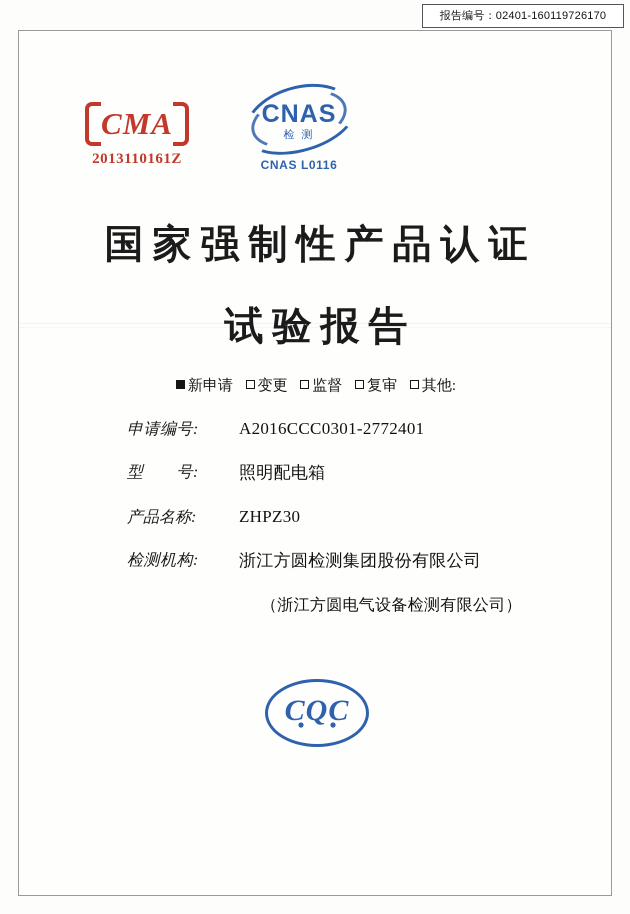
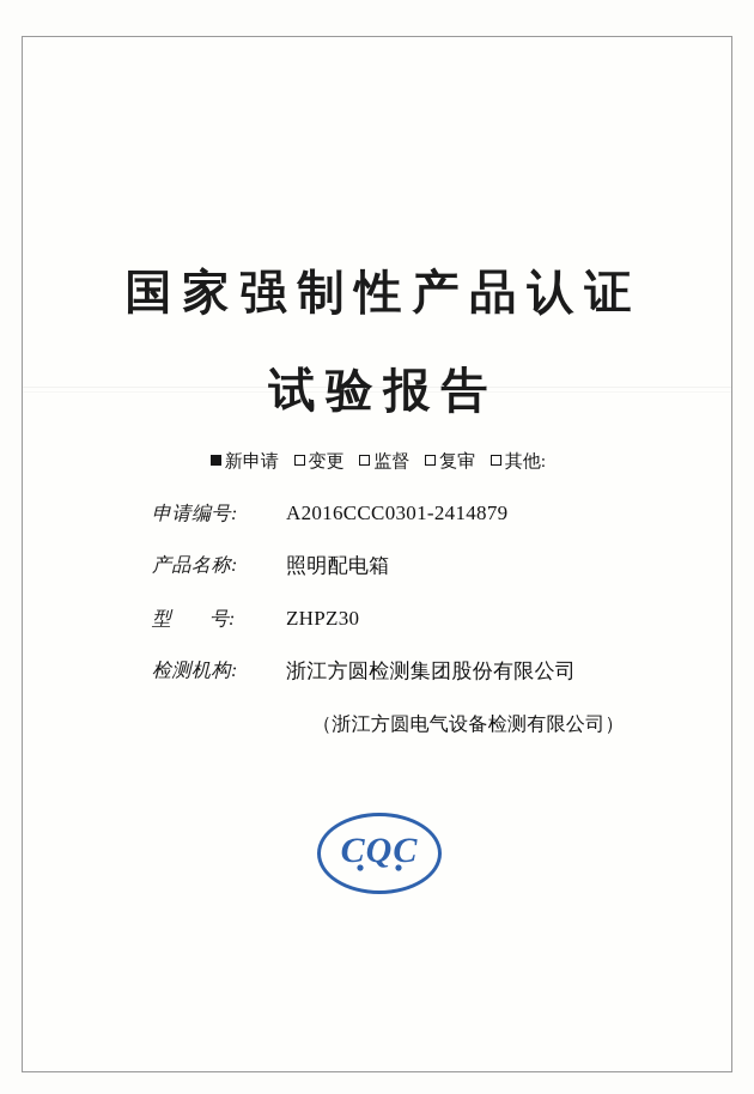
- 报告编号：02401-160119726170
- CMA
- 2013110161Z
- CNAS
- 检 测
- CNAS L0116
  国家强制性产品认证
  试验报告
  新申请 变更 监督 复审 其他:
  申请编号:
- A2016CCC0301-2772401
+ A2016CCC0301-2414879
- 型 号:
+ 产品名称:
  照明配电箱
- 产品名称:
+ 型 号:
  ZHPZ30
  检测机构:
  浙江方圆检测集团股份有限公司
  （浙江方圆电气设备检测有限公司）
  CQC
